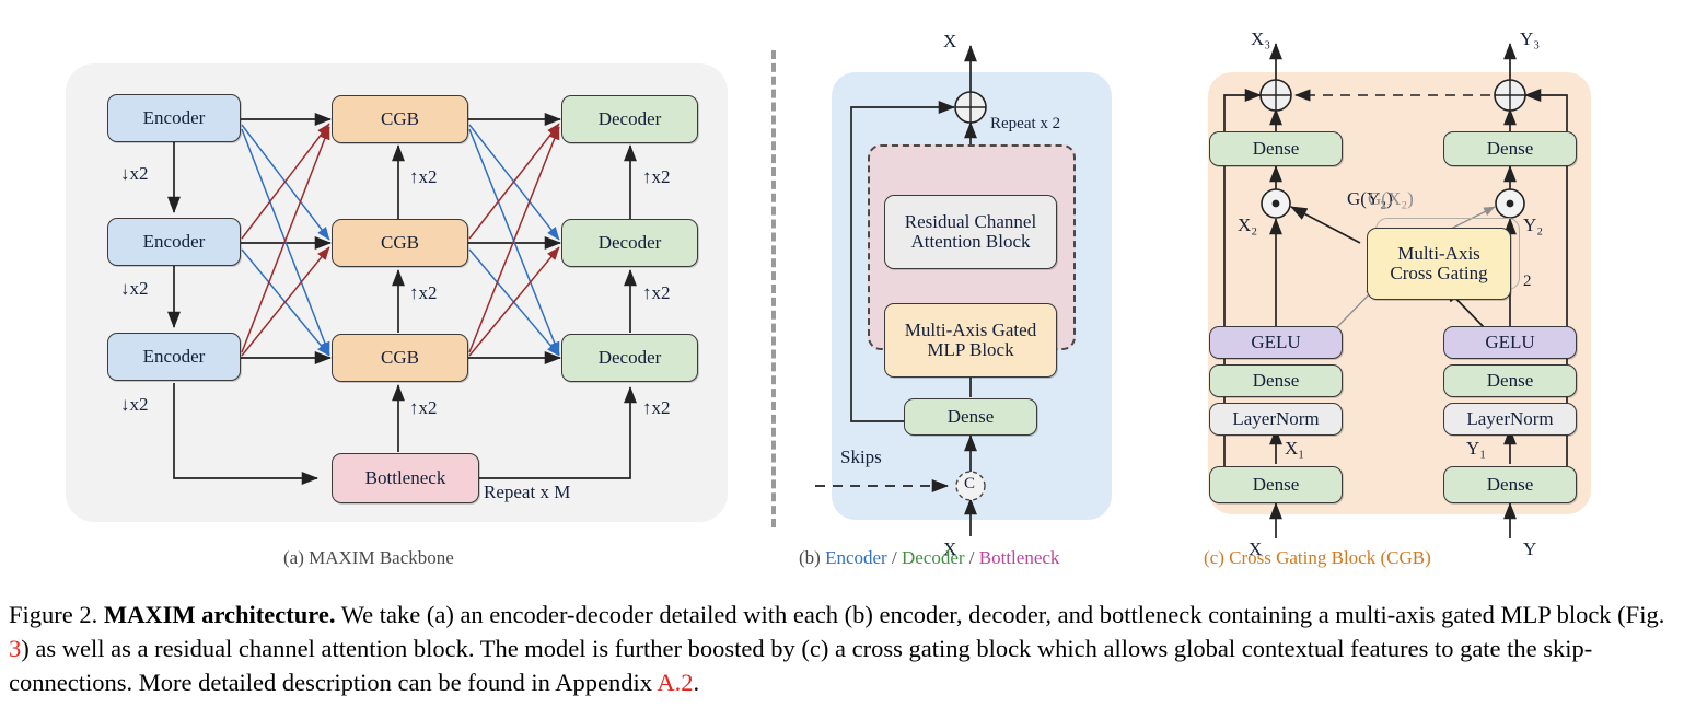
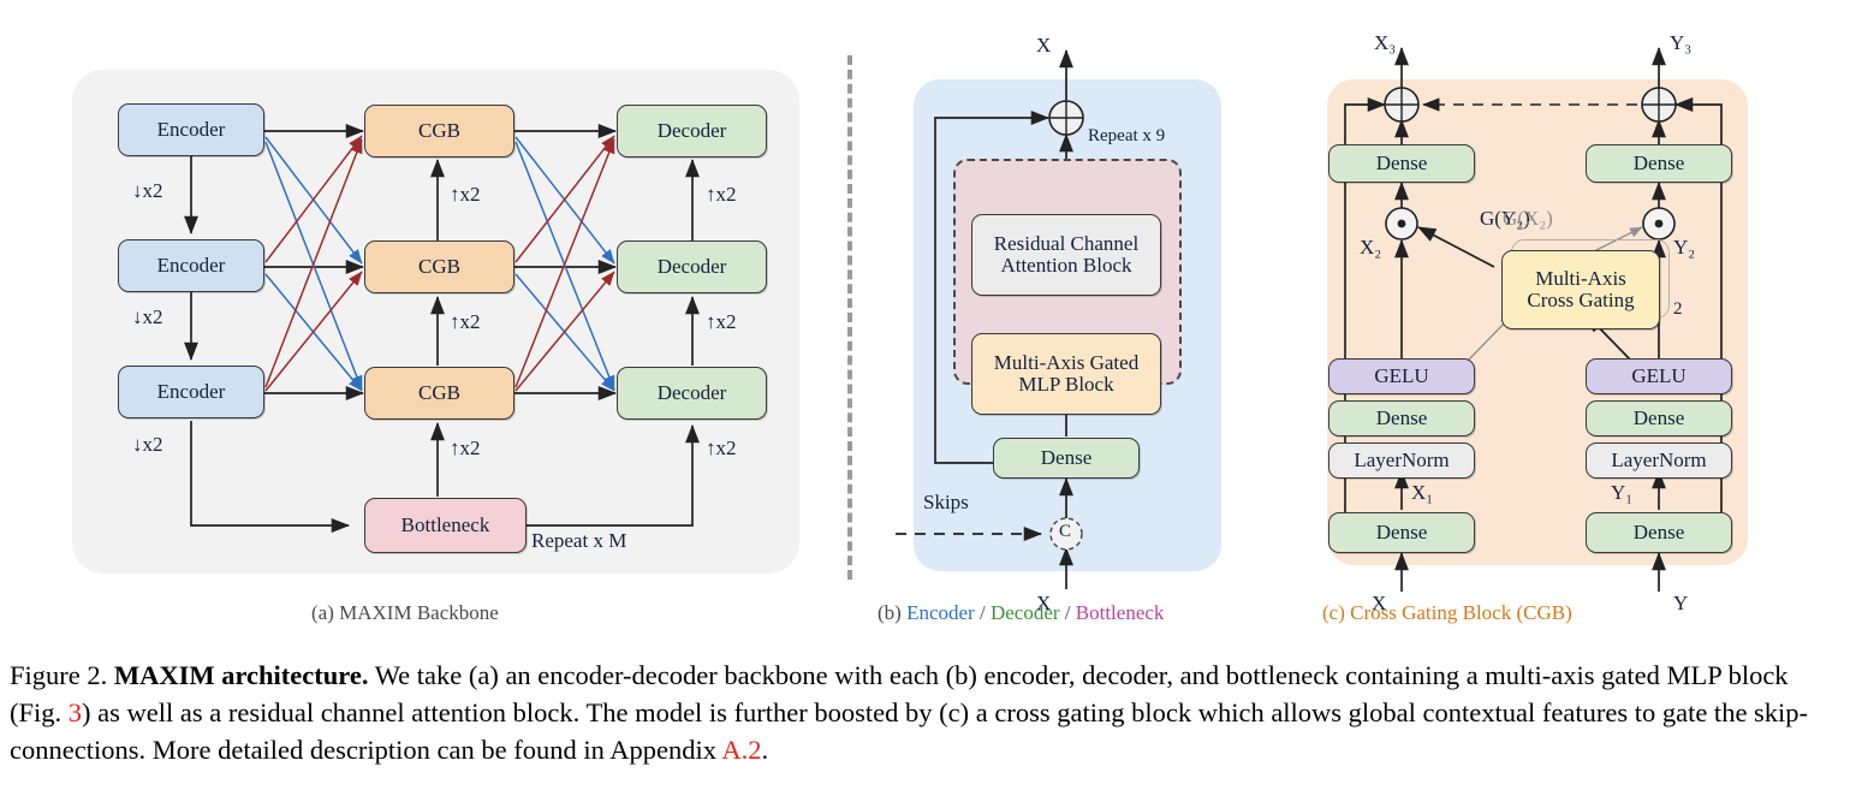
  Encoder
  Encoder
  Encoder
  CGB
  CGB
  CGB
  Decoder
  Decoder
  Decoder
  Bottleneck
  Repeat x M
  ↓x2
  ↓x2
  ↓x2
  ↑x2
  ↑x2
  ↑x2
  ↑x2
  ↑x2
  ↑x2
- Repeat x 2
+ Repeat x 9
  Residual Channel
  Attention Block
  Multi-Axis Gated
  MLP Block
  Dense
  Skips
  C
  X
  X
  Multi-Axis
  Cross Gating
  2
  Dense
  GELU
  Dense
  LayerNorm
  Dense
  Dense
  GELU
  Dense
  LayerNorm
  Dense
  X₃
  Y₃
  X₂
  Y₂
  G(Y₂)
  G(X₂)
  X₁
  Y₁
  X
  Y
  (a) MAXIM Backbone
  (b) Encoder / Decoder / Bottleneck
  (c) Cross Gating Block (CGB)
- Figure 2. MAXIM architecture. We take (a) an encoder-decoder detailed with each (b) encoder, decoder, and bottleneck containing a multi-axis gated MLP block (Fig. 3) as well as a residual channel attention block. The model is further boosted by (c) a cross gating block which allows global contextual features to gate the skip-connections. More detailed description can be found in Appendix A.2.
+ Figure 2. MAXIM architecture. We take (a) an encoder-decoder backbone with each (b) encoder, decoder, and bottleneck containing a multi-axis gated MLP block (Fig. 3) as well as a residual channel attention block. The model is further boosted by (c) a cross gating block which allows global contextual features to gate the skip-connections. More detailed description can be found in Appendix A.2.
